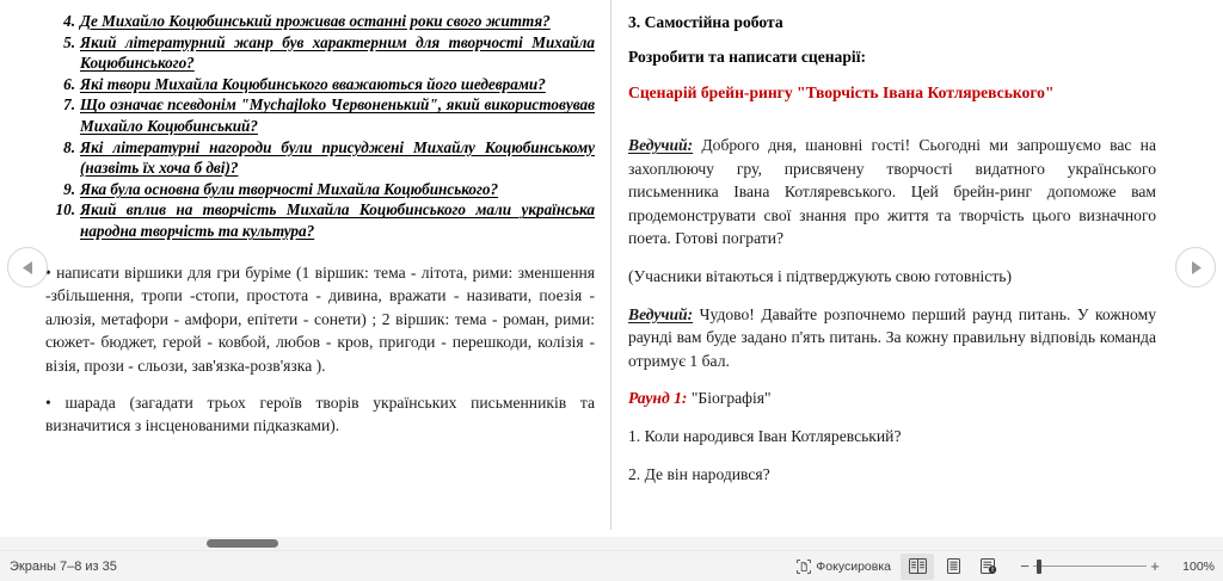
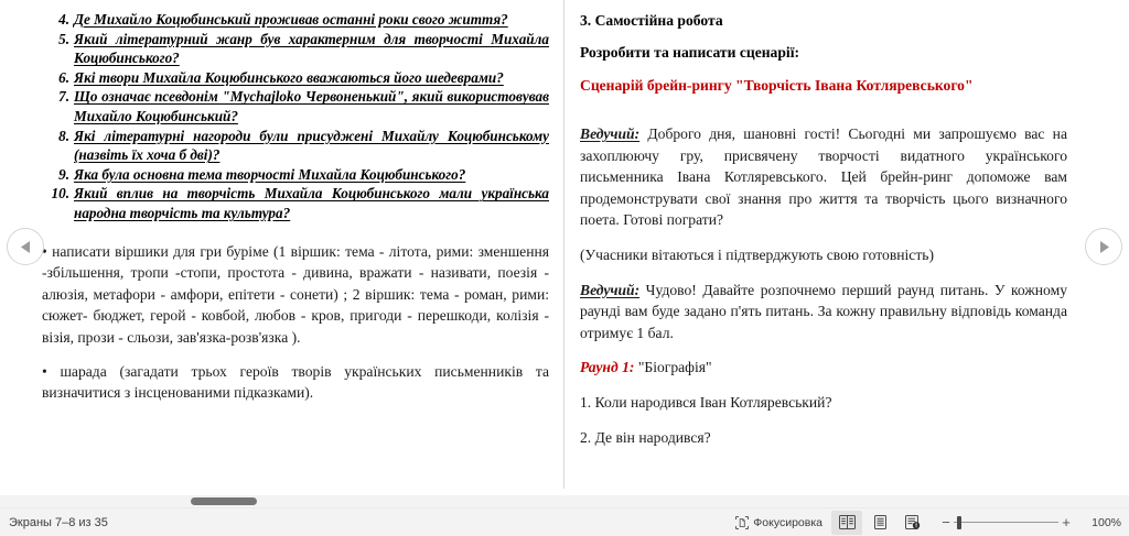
  4.
  Де Михайло Коцюбинський проживав останні роки свого життя?
  5.
  Який літературний жанр був характерним для творчості Михайла Коцюбинського?
  6.
  Які твори Михайла Коцюбинського вважаються його шедеврами?
  7.
  Що означає псевдонім "Mychajloko Червоненький", який використовував Михайло Коцюбинський?
  8.
  Які літературні нагороди були присуджені Михайлу Коцюбинському (назвіть їх хоча б дві)?
  9.
- Яка була основна були творчості Михайла Коцюбинського?
+ Яка була основна тема творчості Михайла Коцюбинського?
  10.
  Який вплив на творчість Михайла Коцюбинського мали українська народна творчість та культура?
  • написати віршики для гри буріме (1 віршик: тема - літота, рими: зменшення -збільшення, тропи -стопи, простота - дивина, вражати - називати, поезія - алюзія, метафори - амфори, епітети - сонети) ; 2 віршик: тема - роман, рими: сюжет- бюджет, герой - ковбой, любов - кров, пригоди - перешкоди, колізія - візія, прози - сльози, зав'язка-розв'язка ).
  • шарада (загадати трьох героїв творів українських письменників та визначитися з інсценованими підказками).
  3. Самостійна робота
  Розробити та написати сценарії:
  Сценарій брейн-рингу "Творчість Івана Котляревського"
  Ведучий: Доброго дня, шановні гості! Сьогодні ми запрошуємо вас на захоплюючу гру, присвячену творчості видатного українського письменника Івана Котляревського. Цей брейн-ринг допоможе вам продемонструвати свої знання про життя та творчість цього визначного поета. Готові пограти?
  (Учасники вітаються і підтверджують свою готовність)
  Ведучий: Чудово! Давайте розпочнемо перший раунд питань. У кожному раунді вам буде задано п'ять питань. За кожну правильну відповідь команда отримує 1 бал.
  Раунд 1: "Біографія"
  1. Коли народився Іван Котляревський?
  2. Де він народився?
  Экраны 7–8 из 35
  Фокусировка
  −
  +
  100%
